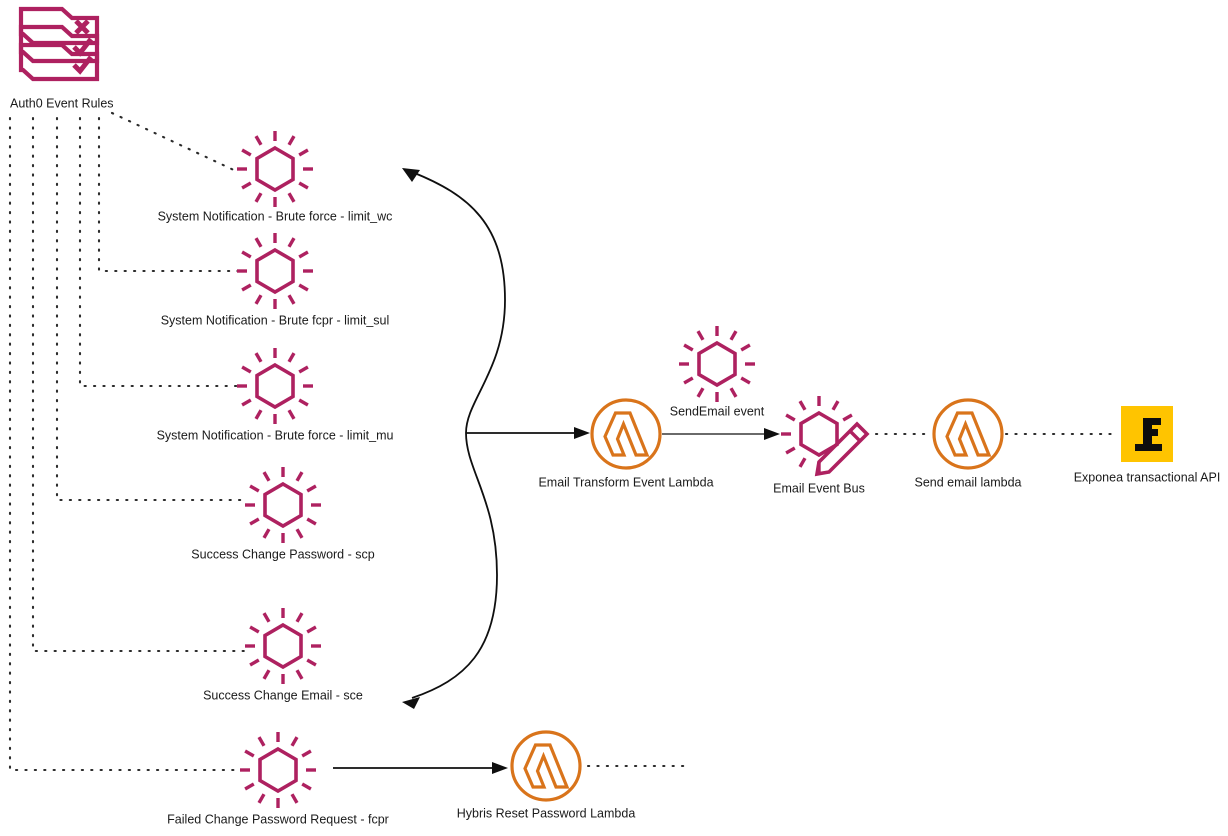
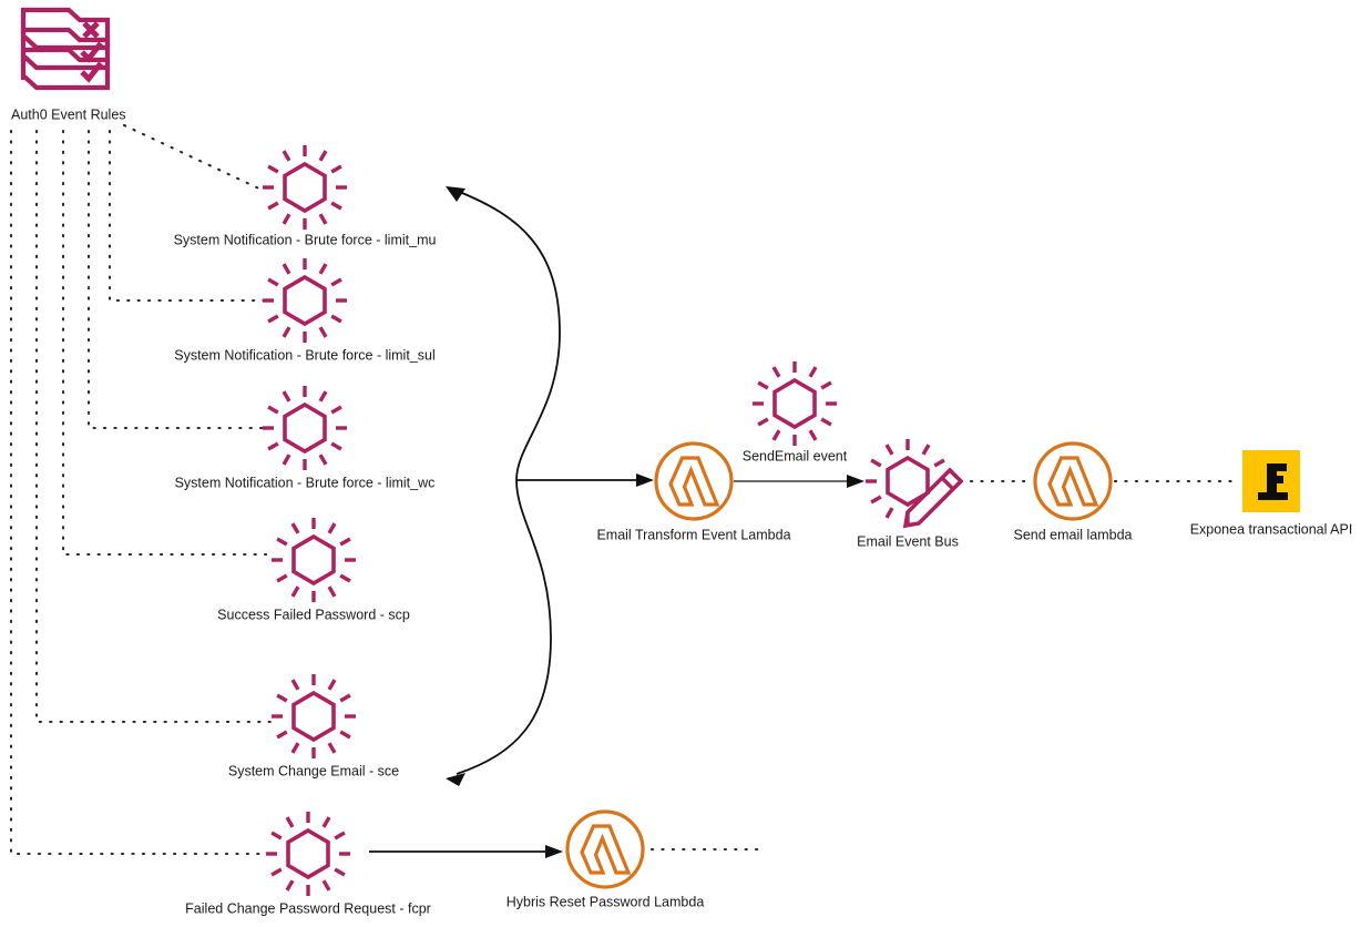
  Auth0 Event Rules
- System Notification - Brute force - limit_wc
+ System Notification - Brute force - limit_mu
- System Notification - Brute fcpr - limit_sul
+ System Notification - Brute force - limit_sul
- System Notification - Brute force - limit_mu
+ System Notification - Brute force - limit_wc
- Success Change Password - scp
+ Success Failed Password - scp
- Success Change Email - sce
+ System Change Email - sce
  Failed Change Password Request - fcpr
  Email Transform Event Lambda
  SendEmail event
  Email Event Bus
  Send email lambda
  Exponea transactional API
  Hybris Reset Password Lambda
